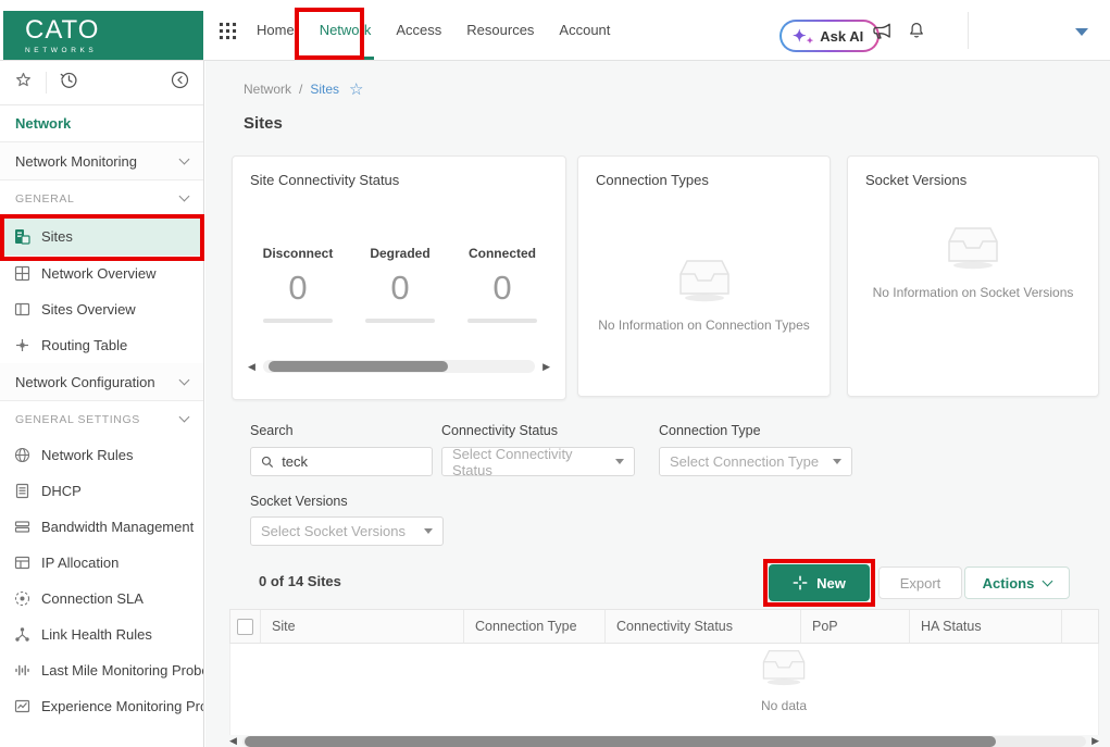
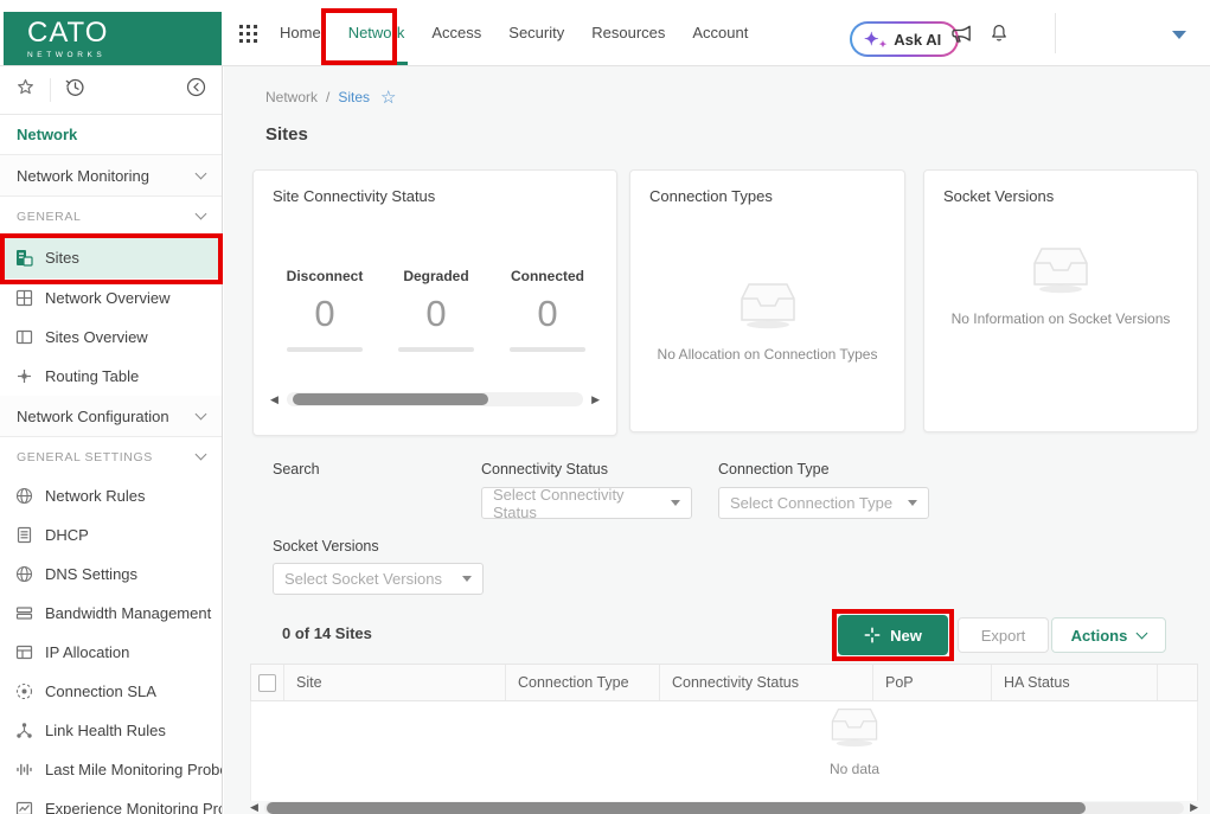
  CATO
  Home
  Network
  Access
+ Security
  Resources
  Account
  ✦
  ✦
  Ask AI
  Network
  Network Monitoring
  GENERAL
  Sites
  Network Overview
  Sites Overview
  Routing Table
  Network Configuration
  GENERAL SETTINGS
  Network Rules
  DHCP
+ DNS Settings
  Bandwidth Management
  IP Allocation
  Connection SLA
  Link Health Rules
  Last Mile Monitoring Prob
  Experience Monitoring Pr
  Network
  /
  Sites
  ☆
  Sites
  Site Connectivity Status
  Disconnect
  0
  Degraded
  0
  Connected
  0
  ◀
  ▶
  Connection Types
- No Information on Connection Types
+ No Allocation on Connection Types
  Socket Versions
  No Information on Socket Versions
  Search
- teck
  Connectivity Status
  Select Connectivity Status
  Connection Type
  Select Connection Type
  Socket Versions
  Select Socket Versions
  0 of 14 Sites
  New
  Export
  Actions
  Site
  Connection Type
  Connectivity Status
  PoP
  HA Status
  No data
  ◀
  ▶
